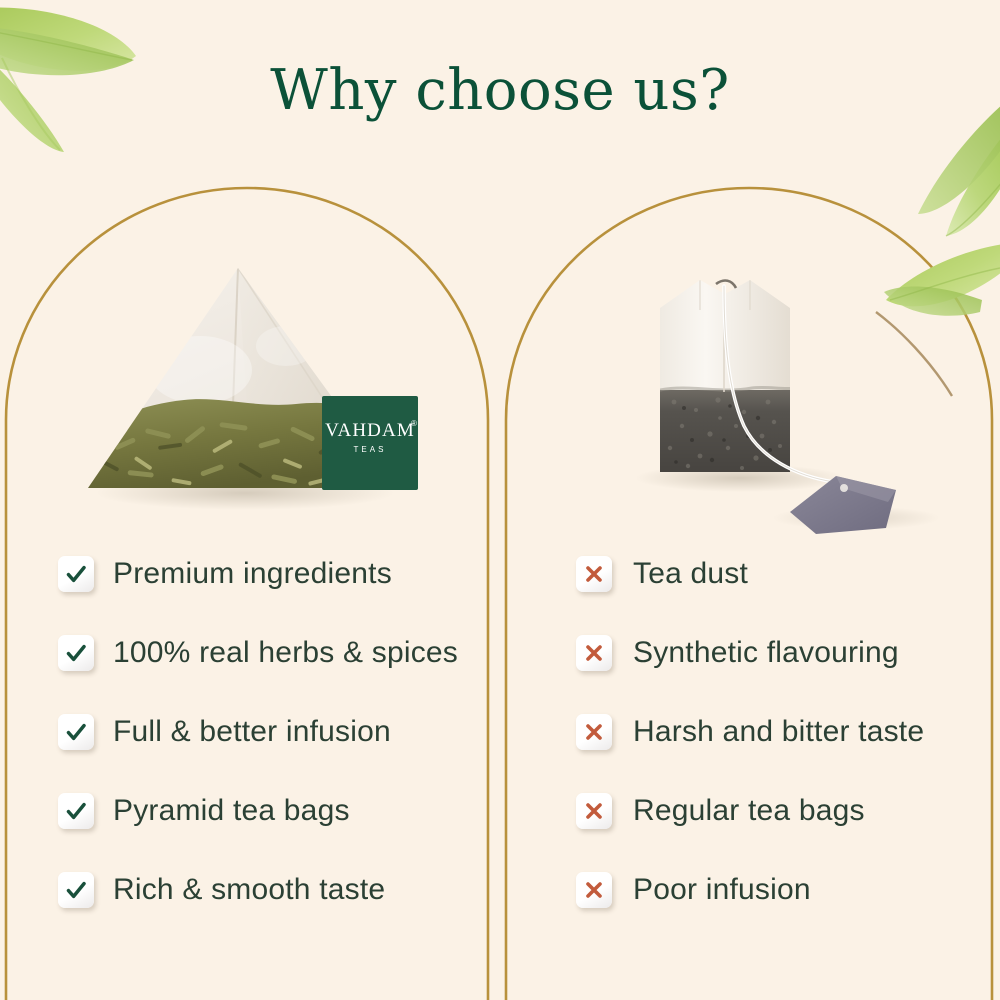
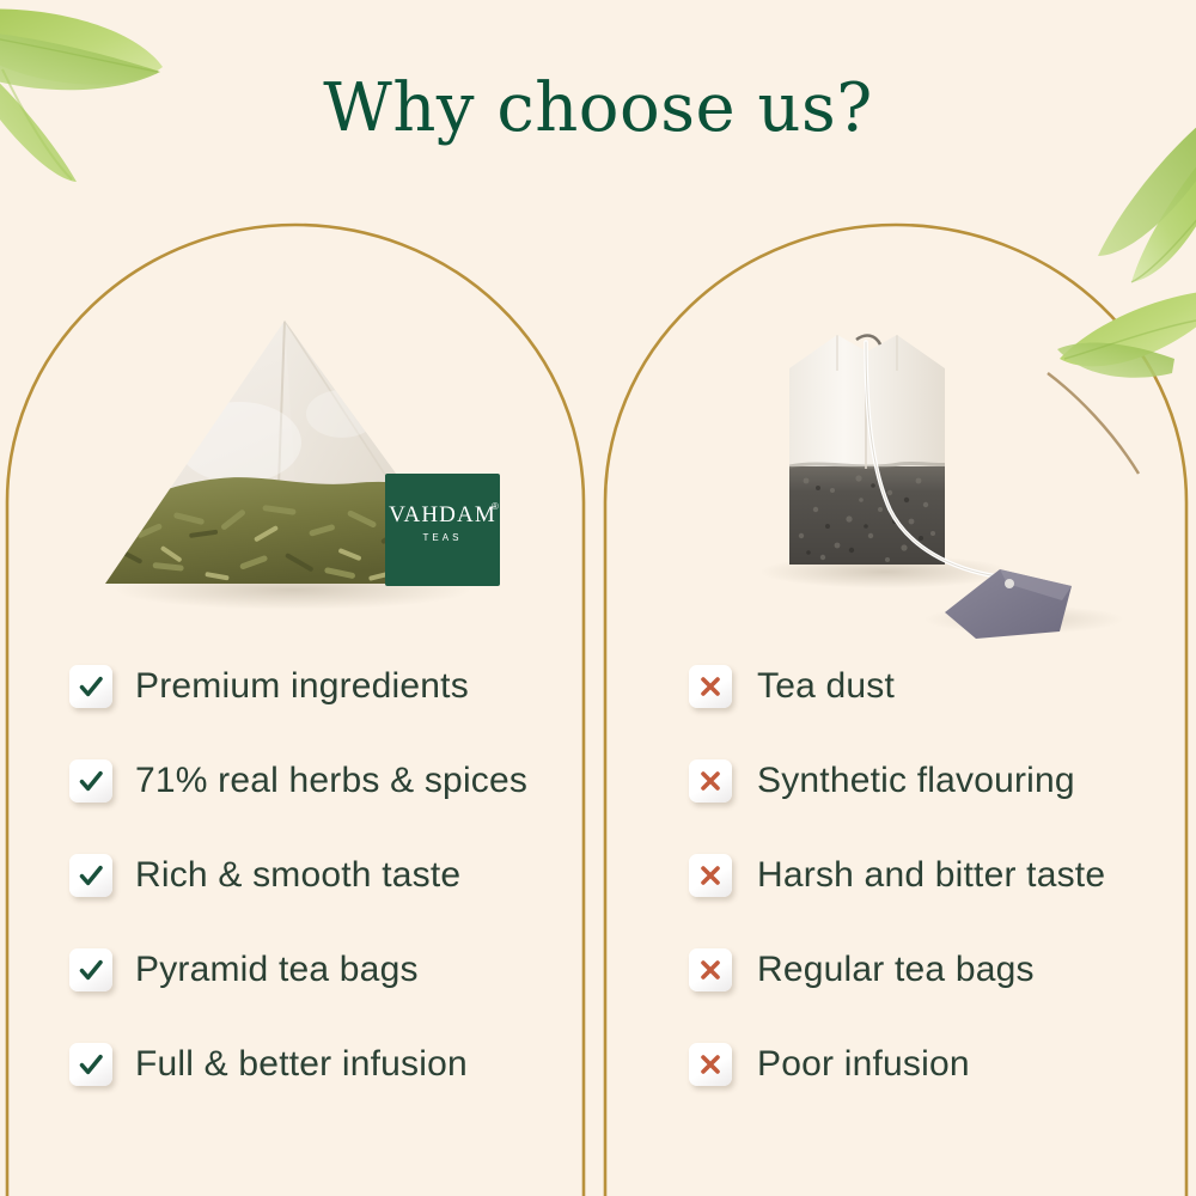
  Why choose us?
  VAHDAM
  ®
  TEAS
  Premium ingredients
- 100% real herbs & spices
+ 71% real herbs & spices
- Full & better infusion
+ Rich & smooth taste
  Pyramid tea bags
- Rich & smooth taste
+ Full & better infusion
  Tea dust
  Synthetic flavouring
  Harsh and bitter taste
  Regular tea bags
  Poor infusion
